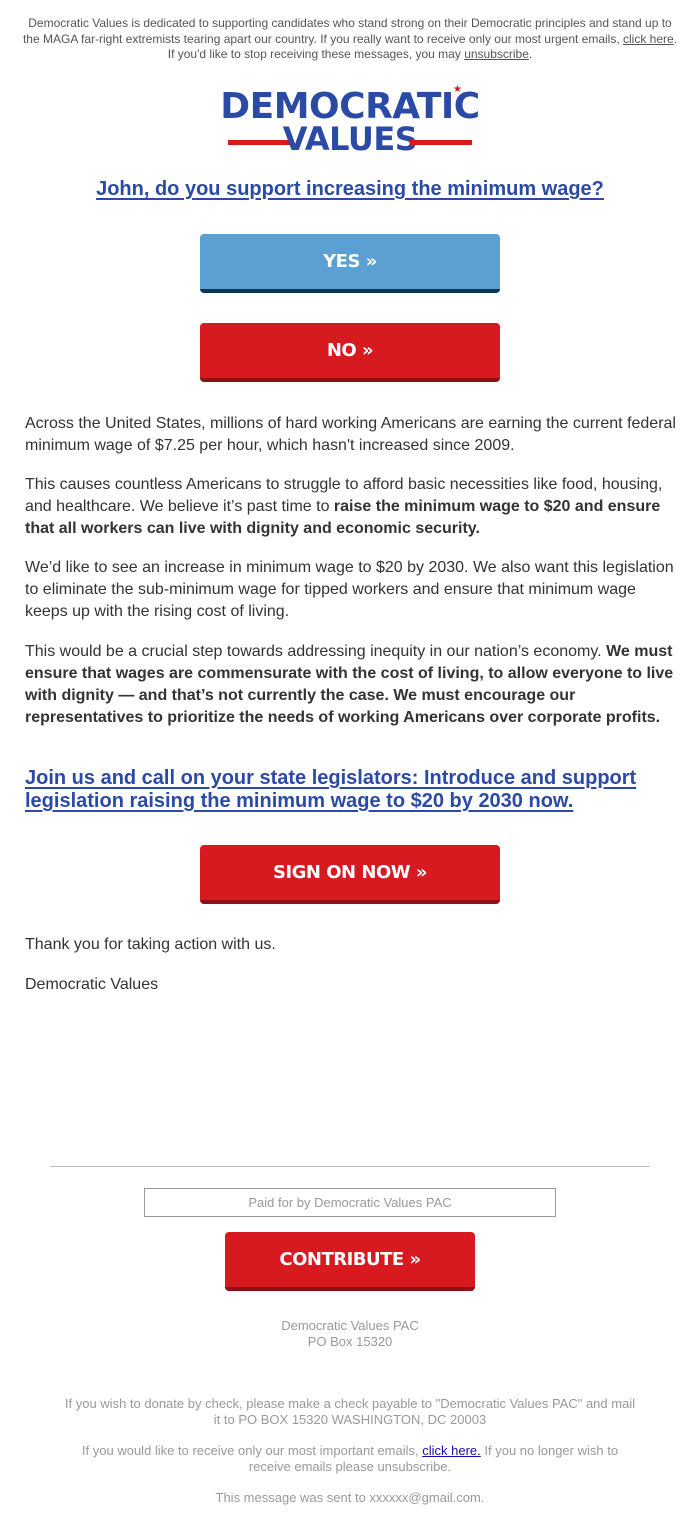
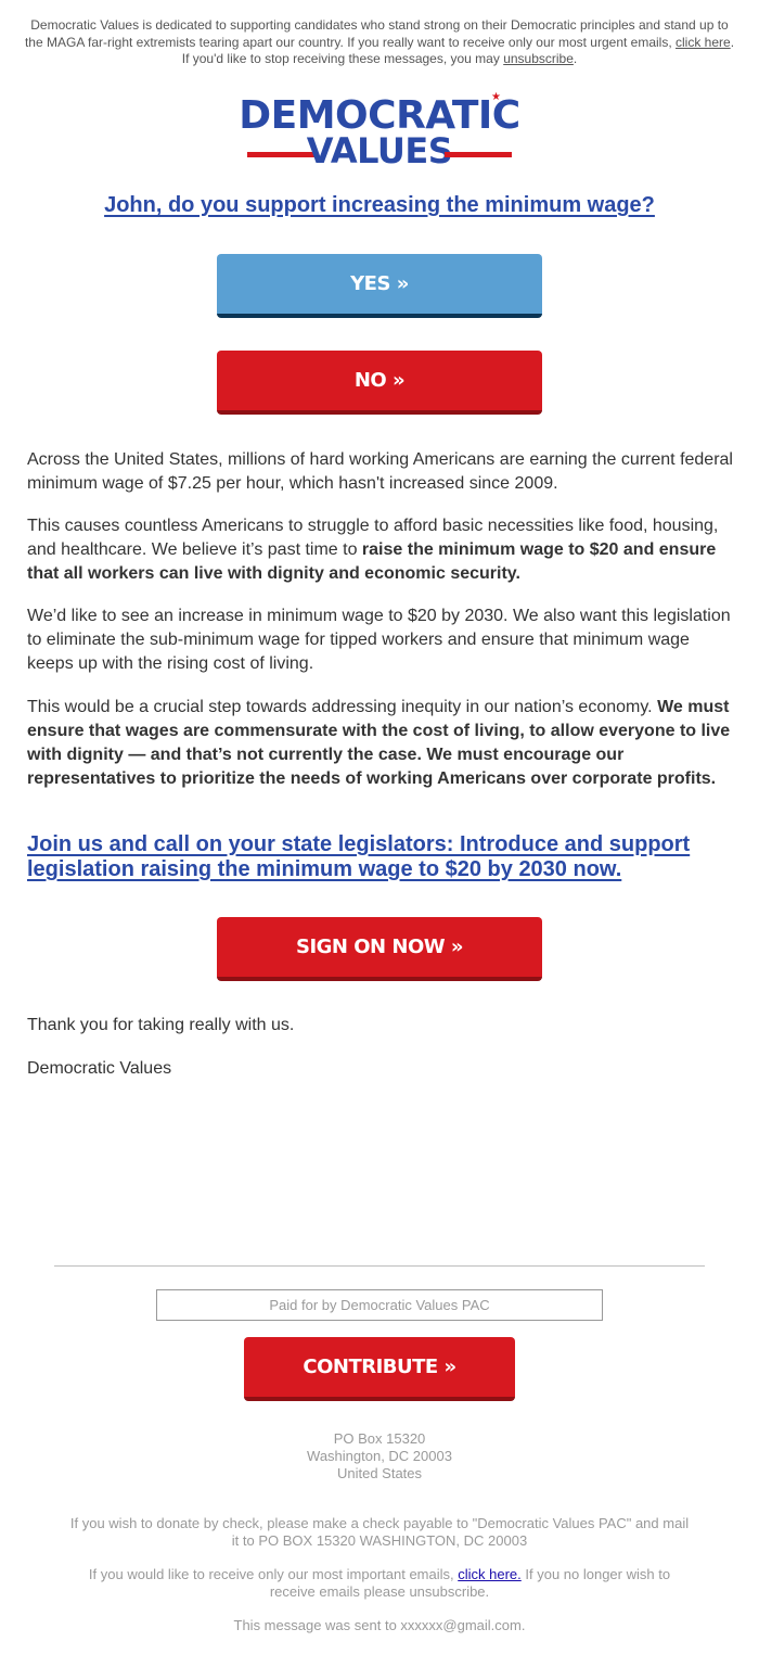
  Democratic Values is dedicated to supporting candidates who stand strong on their Democratic principles and stand up to the MAGA far-right extremists tearing apart our country. If you really want to receive only our most urgent emails, click here. If you'd like to stop receiving these messages, you may unsubscribe.
  DEMOCRATIC
  VALUES
  ★
  John, do you support increasing the minimum wage?
  YES »
  NO »
  Across the United States, millions of hard working Americans are earning the current federal minimum wage of $7.25 per hour, which hasn't increased since 2009.
  This causes countless Americans to struggle to afford basic necessities like food, housing, and healthcare. We believe it’s past time to raise the minimum wage to $20 and ensure that all workers can live with dignity and economic security.
  We’d like to see an increase in minimum wage to $20 by 2030. We also want this legislation to eliminate the sub-minimum wage for tipped workers and ensure that minimum wage keeps up with the rising cost of living.
  This would be a crucial step towards addressing inequity in our nation’s economy. We must ensure that wages are commensurate with the cost of living, to allow everyone to live with dignity — and that’s not currently the case. We must encourage our representatives to prioritize the needs of working Americans over corporate profits.
  Join us and call on your state legislators: Introduce and support legislation raising the minimum wage to $20 by 2030 now.
  SIGN ON NOW »
- Thank you for taking action with us.
+ Thank you for taking really with us.
  Democratic Values
  Paid for by Democratic Values PAC
  CONTRIBUTE »
- Democratic Values PAC
  PO Box 15320
+ Washington, DC 20003
+ United States
  If you wish to donate by check, please make a check payable to "Democratic Values PAC" and mail it to PO BOX 15320 WASHINGTON, DC 20003
  If you would like to receive only our most important emails, click here. If you no longer wish to receive emails please unsubscribe.
  This message was sent to xxxxxx@gmail.com.
